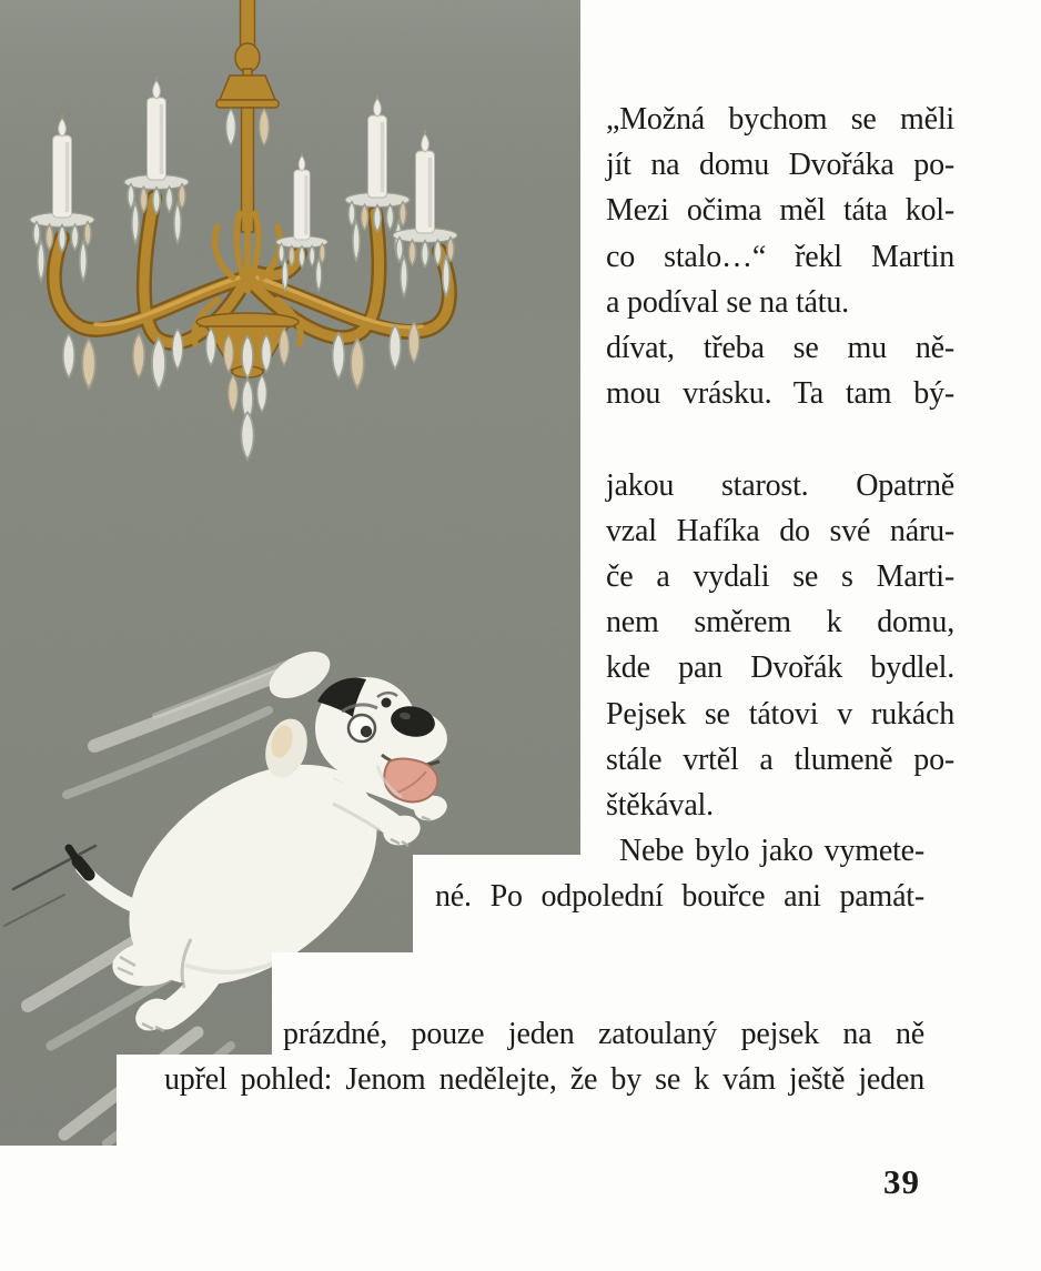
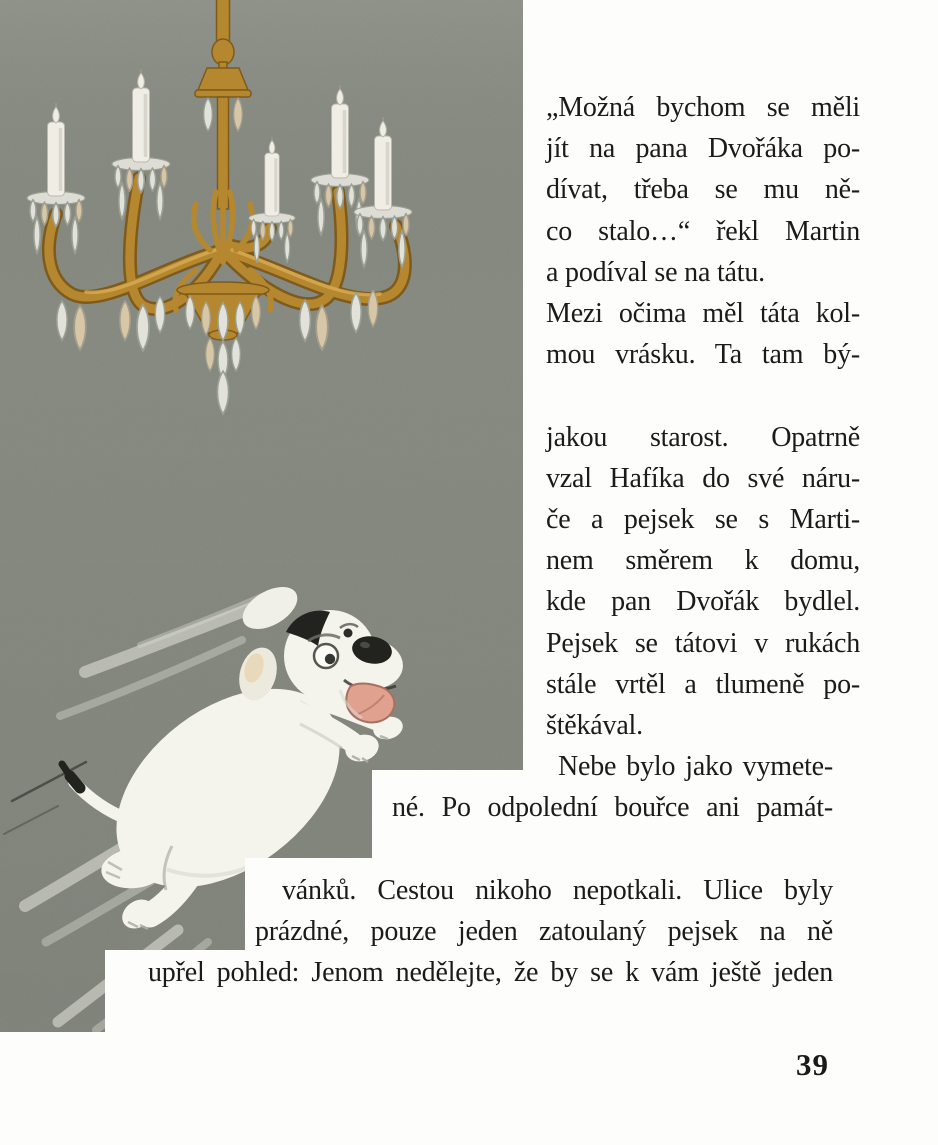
  „Možná bychom se měli
- jít na domu Dvořáka po-
+ jít na pana Dvořáka po-
- Mezi očima měl táta kol-
+ dívat, třeba se mu ně-
  co stalo…“ řekl Martin
  a podíval se na tátu.
- dívat, třeba se mu ně-
+ Mezi očima měl táta kol-
  mou vrásku. Ta tam bý-
  jakou starost. Opatrně
  vzal Hafíka do své náru-
- če a vydali se s Marti-
+ če a pejsek se s Marti-
  nem směrem k domu,
  kde pan Dvořák bydlel.
  Pejsek se tátovi v rukách
  stále vrtěl a tlumeně po-
  štěkával.
  Nebe bylo jako vymete-
  né. Po odpolední bouřce ani památ-
+ vánků. Cestou nikoho nepotkali. Ulice byly
  prázdné, pouze jeden zatoulaný pejsek na ně
  upřel pohled: Jenom nedělejte, že by se k vám ještě jeden
  39
